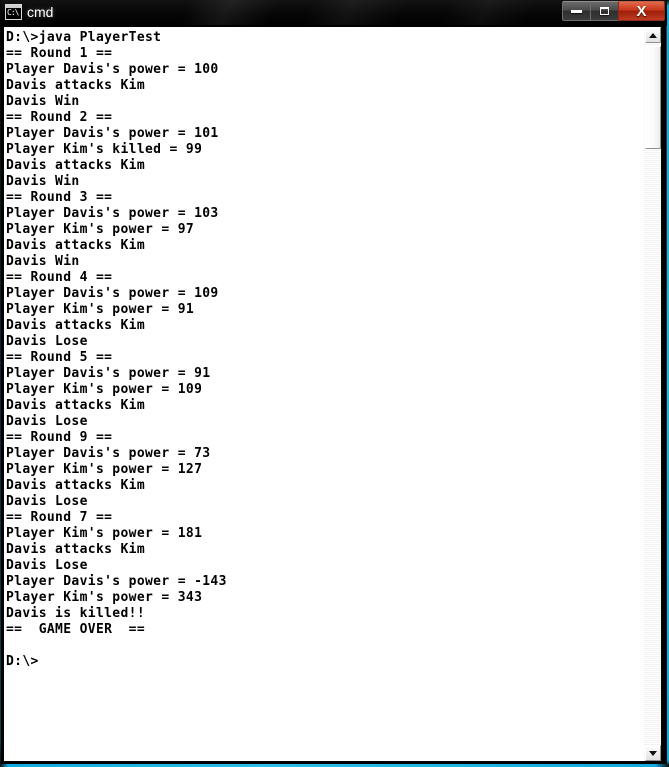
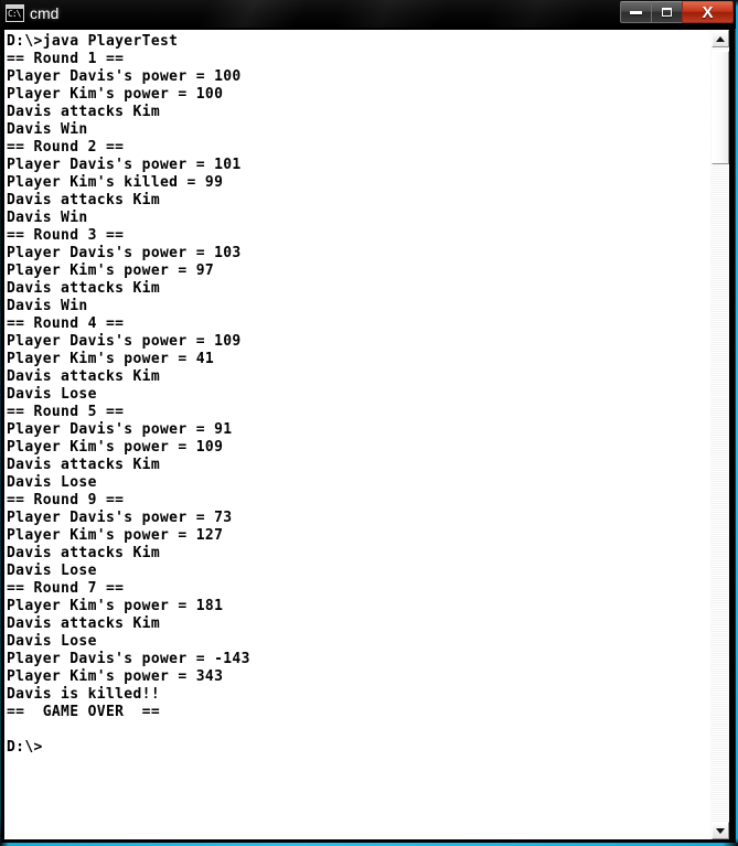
  C:\
  cmd
  X
  D:\>java PlayerTest
  == Round 1 ==
  Player Davis's power = 100
+ Player Kim's power = 100
  Davis attacks Kim
  Davis Win
  == Round 2 ==
  Player Davis's power = 101
  Player Kim's killed = 99
  Davis attacks Kim
  Davis Win
  == Round 3 ==
  Player Davis's power = 103
  Player Kim's power = 97
  Davis attacks Kim
  Davis Win
  == Round 4 ==
  Player Davis's power = 109
- Player Kim's power = 91
+ Player Kim's power = 41
  Davis attacks Kim
  Davis Lose
  == Round 5 ==
  Player Davis's power = 91
  Player Kim's power = 109
  Davis attacks Kim
  Davis Lose
  == Round 9 ==
  Player Davis's power = 73
  Player Kim's power = 127
  Davis attacks Kim
  Davis Lose
  == Round 7 ==
  Player Kim's power = 181
  Davis attacks Kim
  Davis Lose
  Player Davis's power = -143
  Player Kim's power = 343
  Davis is killed!!
  == GAME OVER ==
  D:\>
